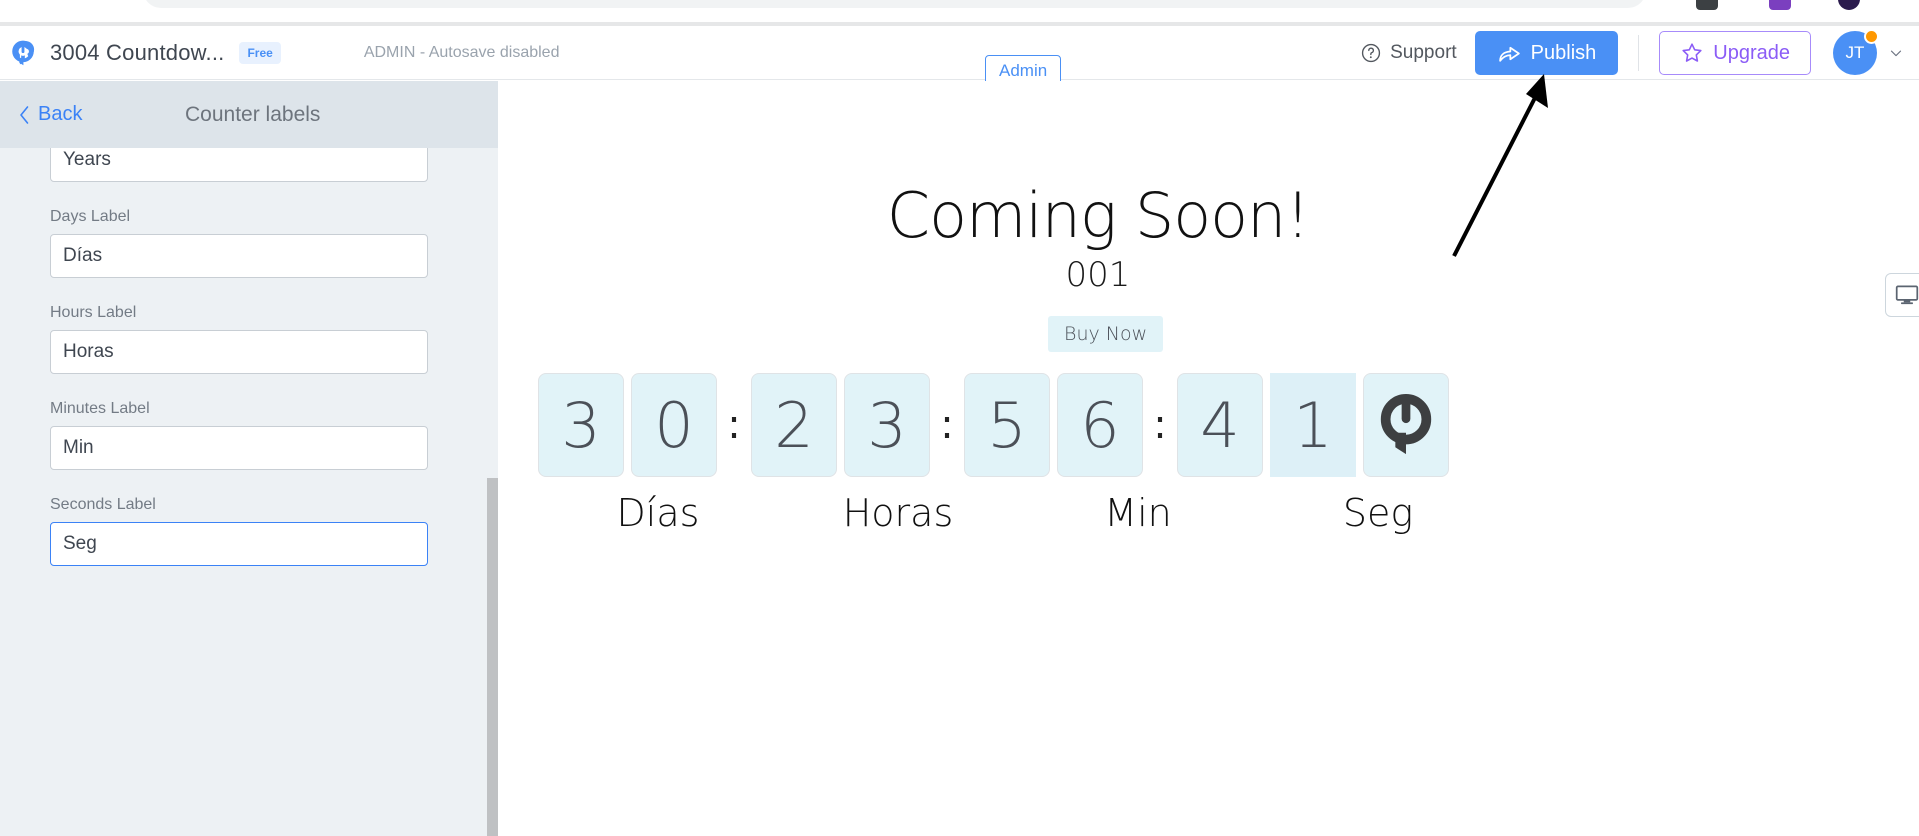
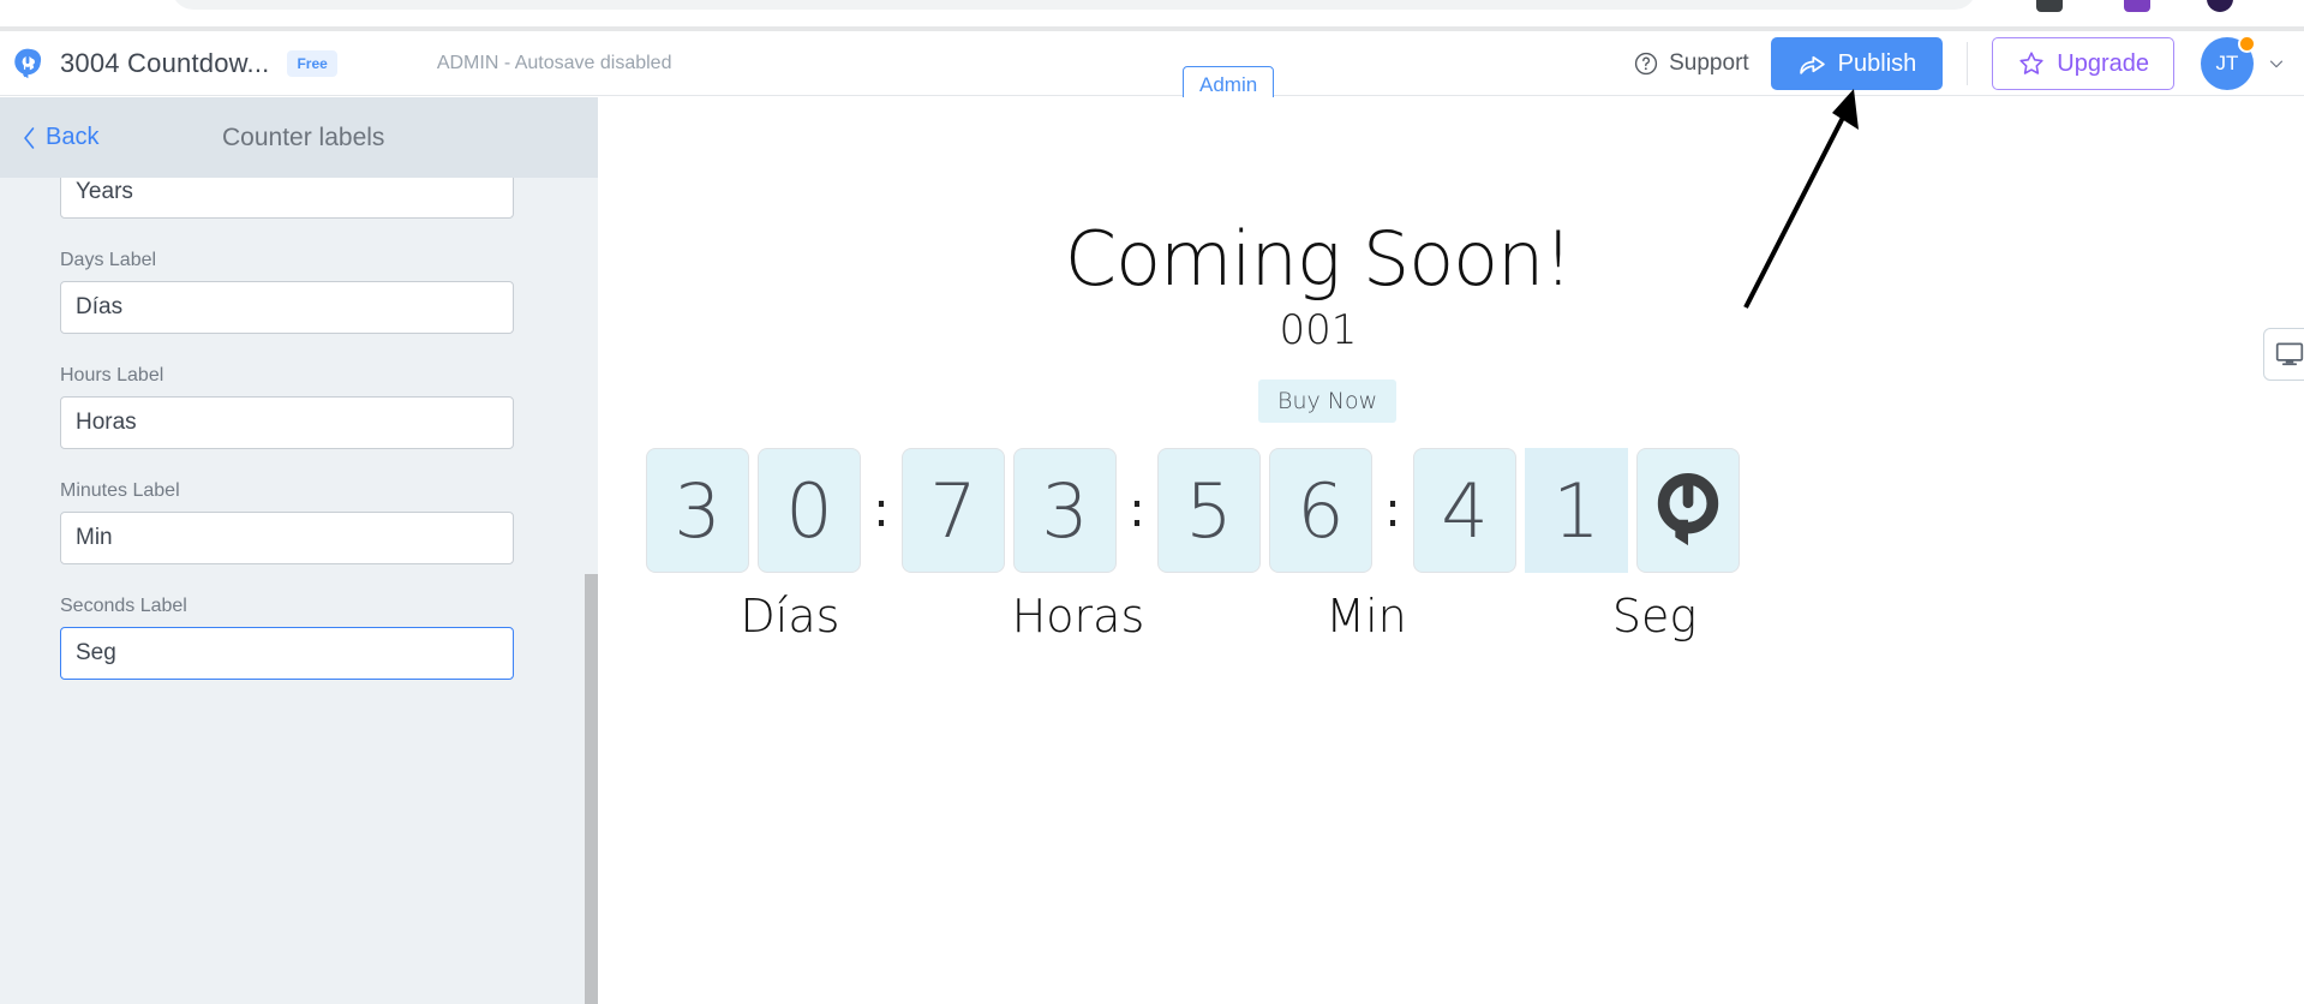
  3004 Countdow...
  Free
  ADMIN - Autosave disabled
  Admin
  Support
  Publish
  Upgrade
  JT
  Back
  Counter labels
  Years
  Days Label
  Días
  Hours Label
  Horas
  Minutes Label
  Min
  Seconds Label
  Seg
  Coming Soon!
  001
  Buy Now
  3
  0
  :
- 2
+ 7
  3
  :
  5
  6
  :
  4
  1
  Días
  Horas
  Min
  Seg
